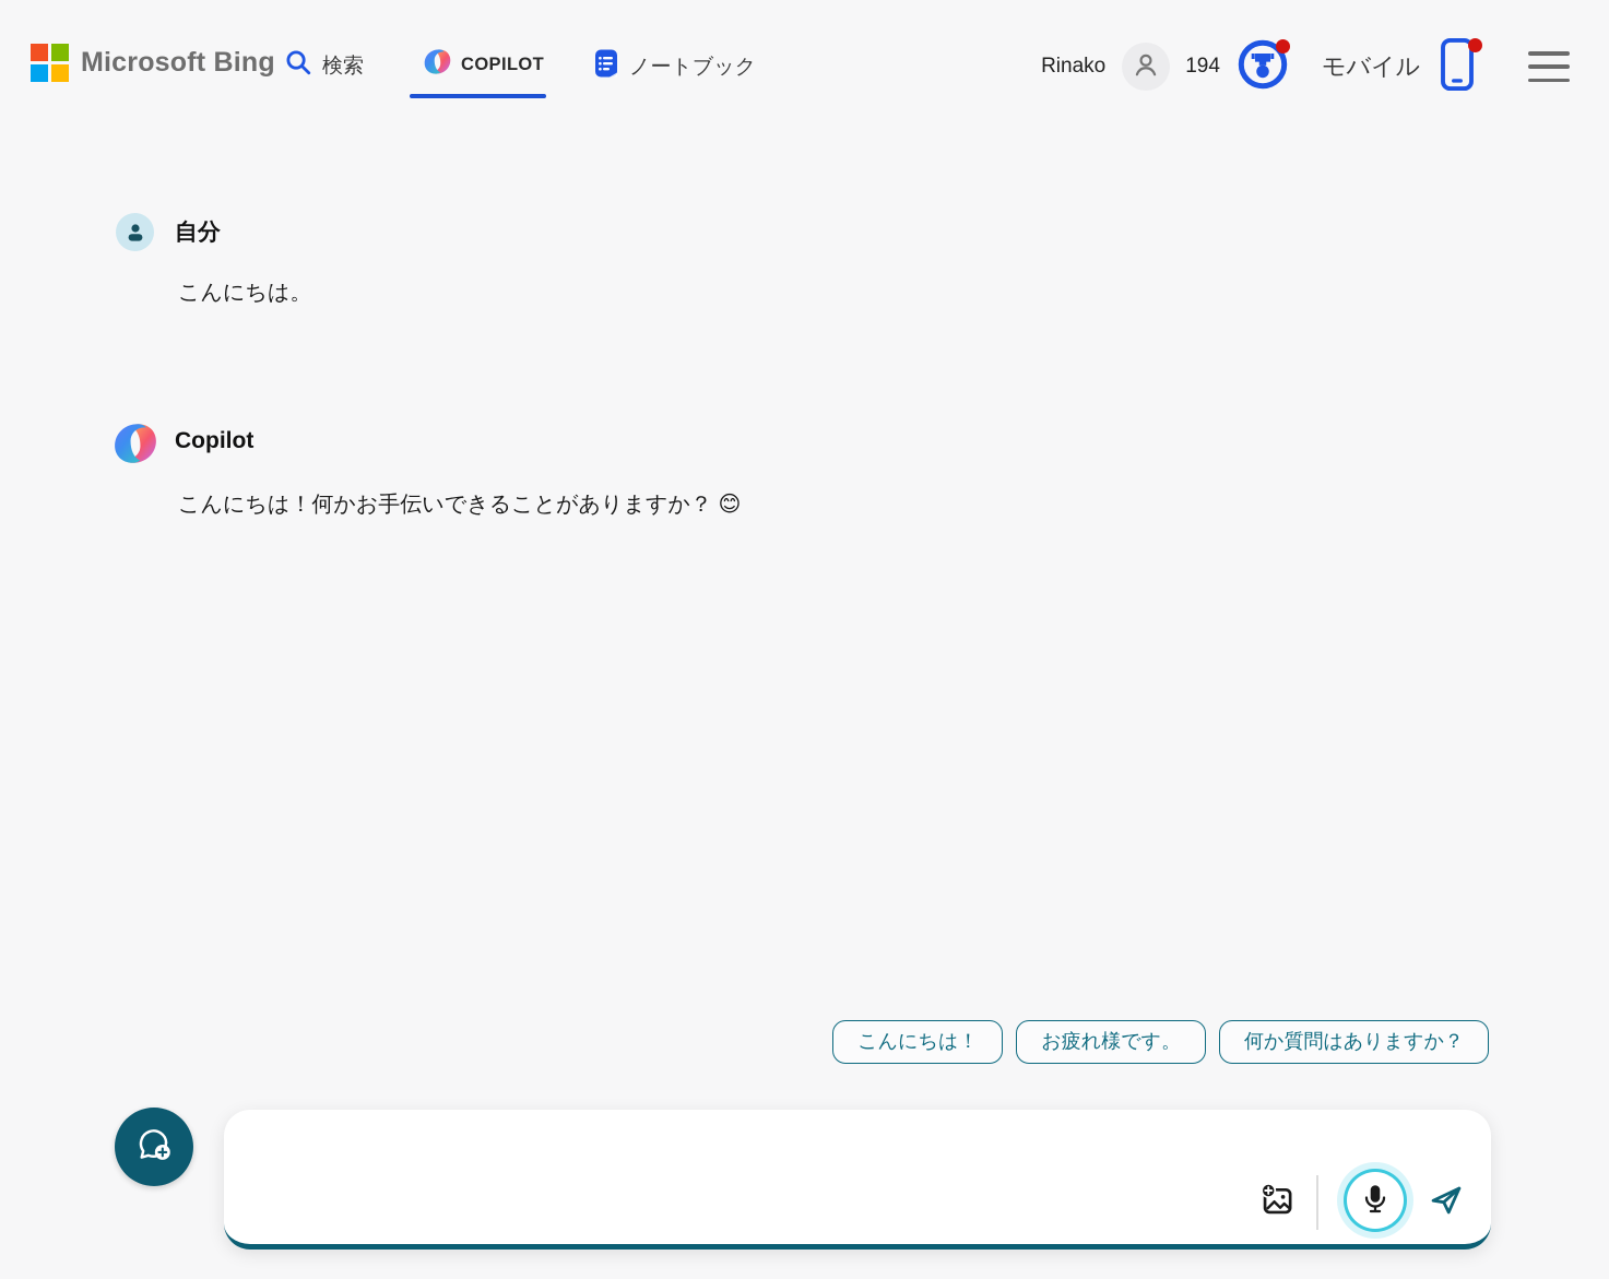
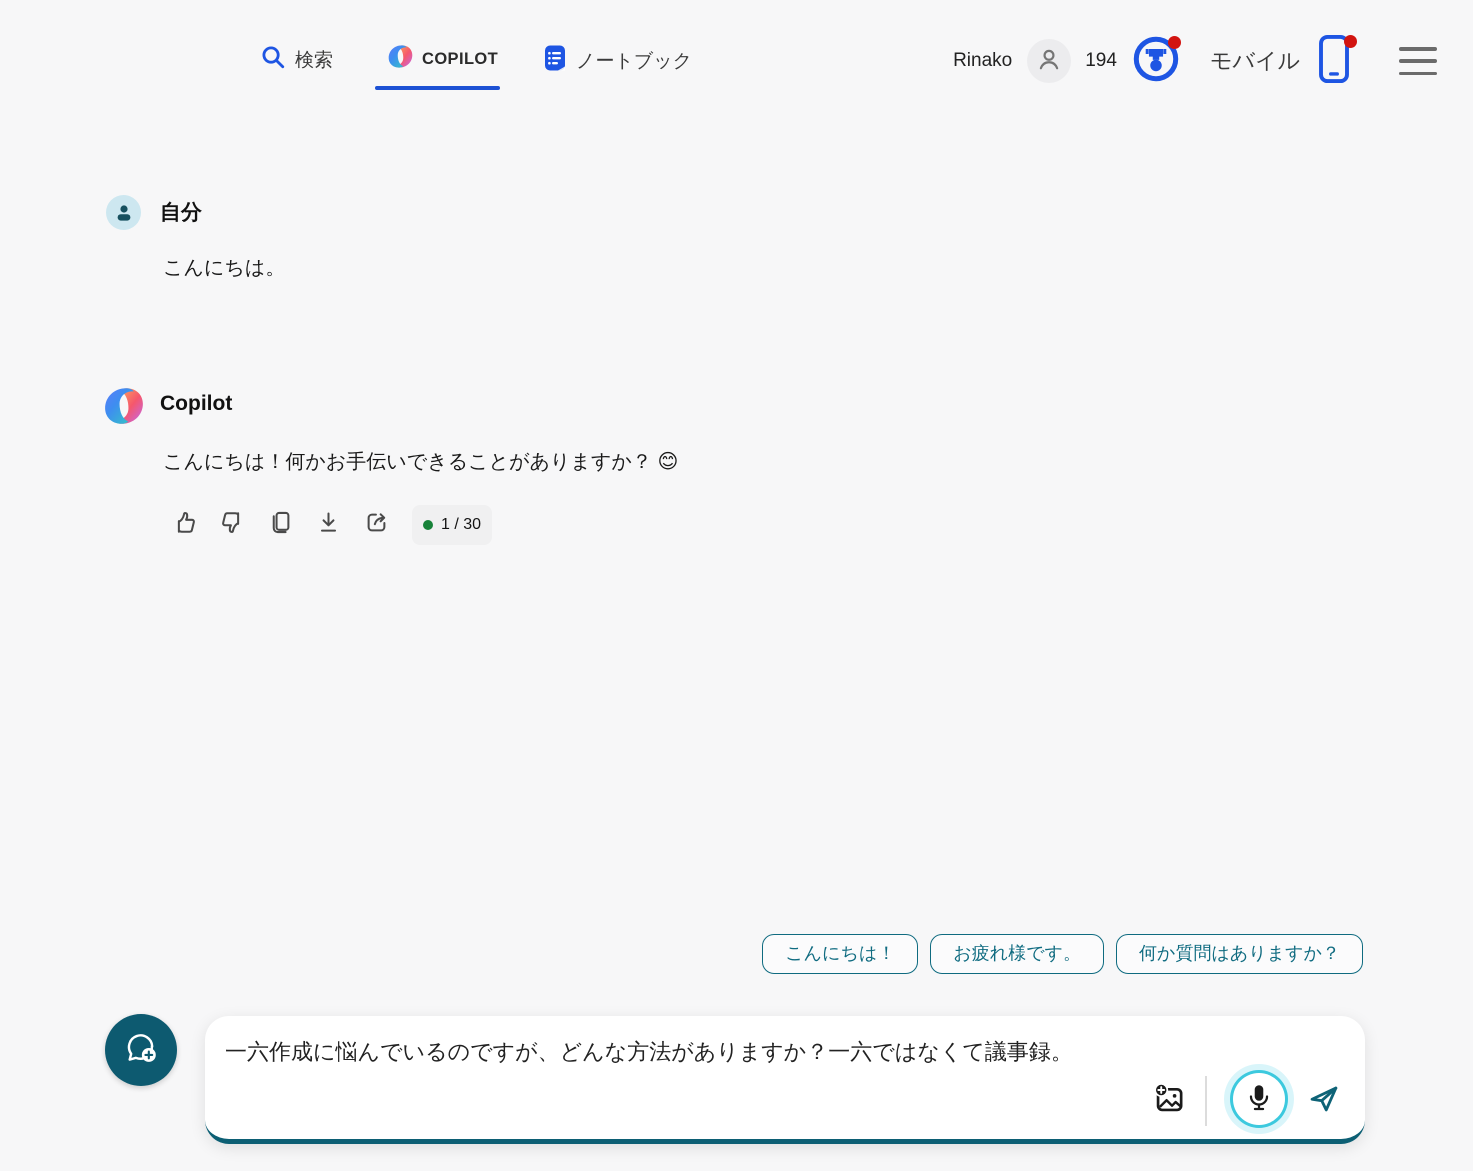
- Microsoft Bing
  検索
  COPILOT
  ノートブック
  Rinako
  194
  モバイル
  自分
  こんにちは。
  Copilot
  こんにちは！何かお手伝いできることがありますか？ 😊
+ 1 / 30
  こんにちは！
  お疲れ様です。
  何か質問はありますか？
+ 一六作成に悩んでいるのですが、どんな方法がありますか？一六ではなくて議事録。
